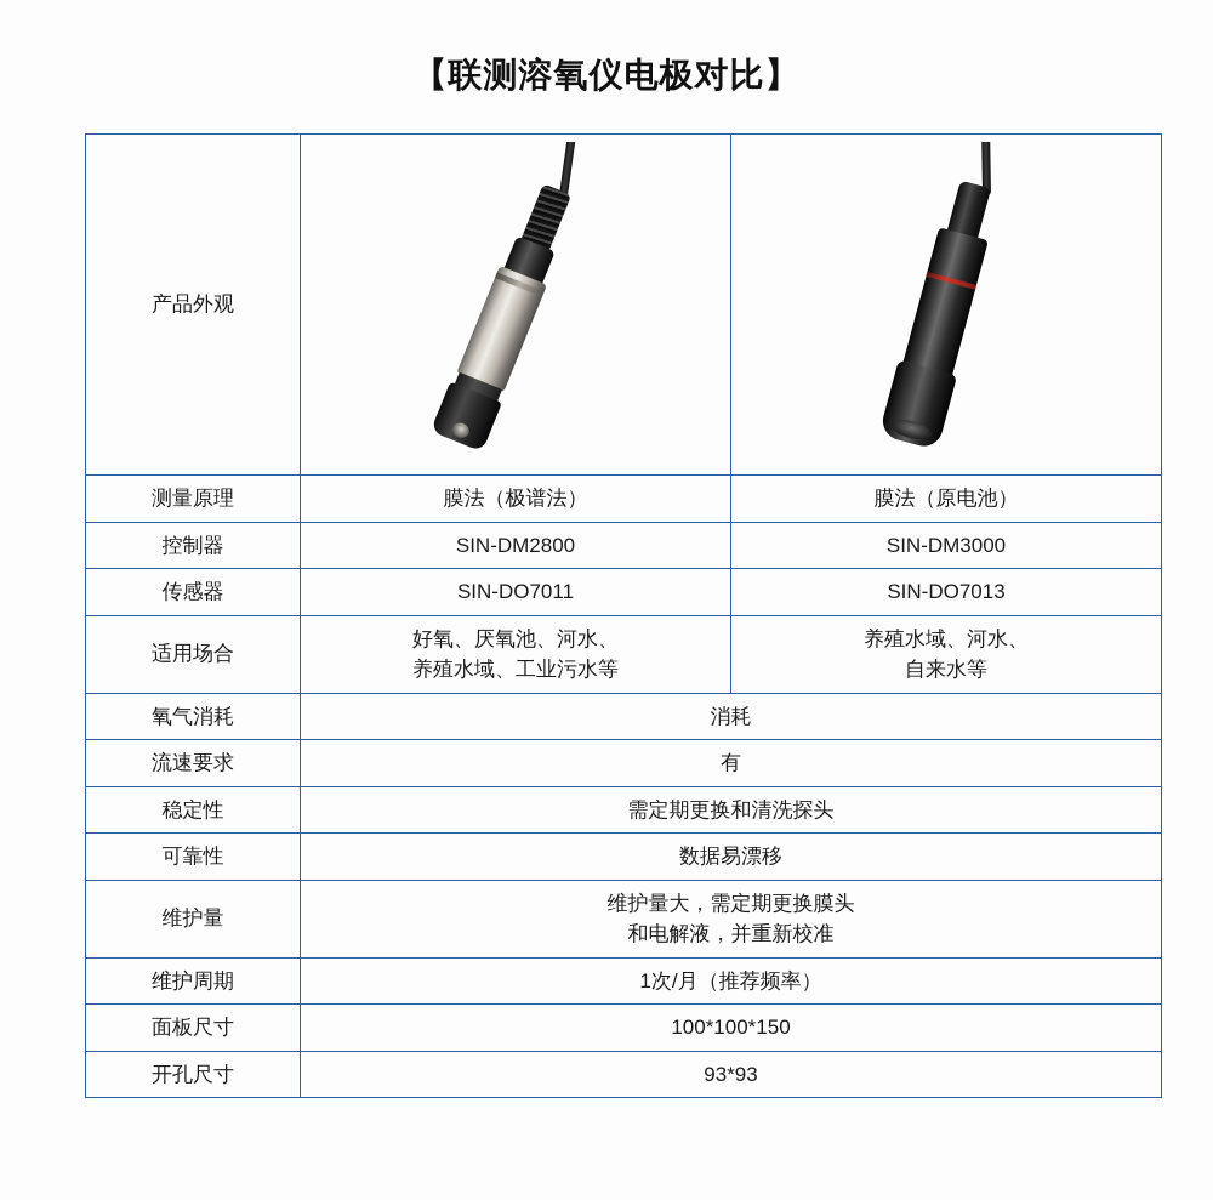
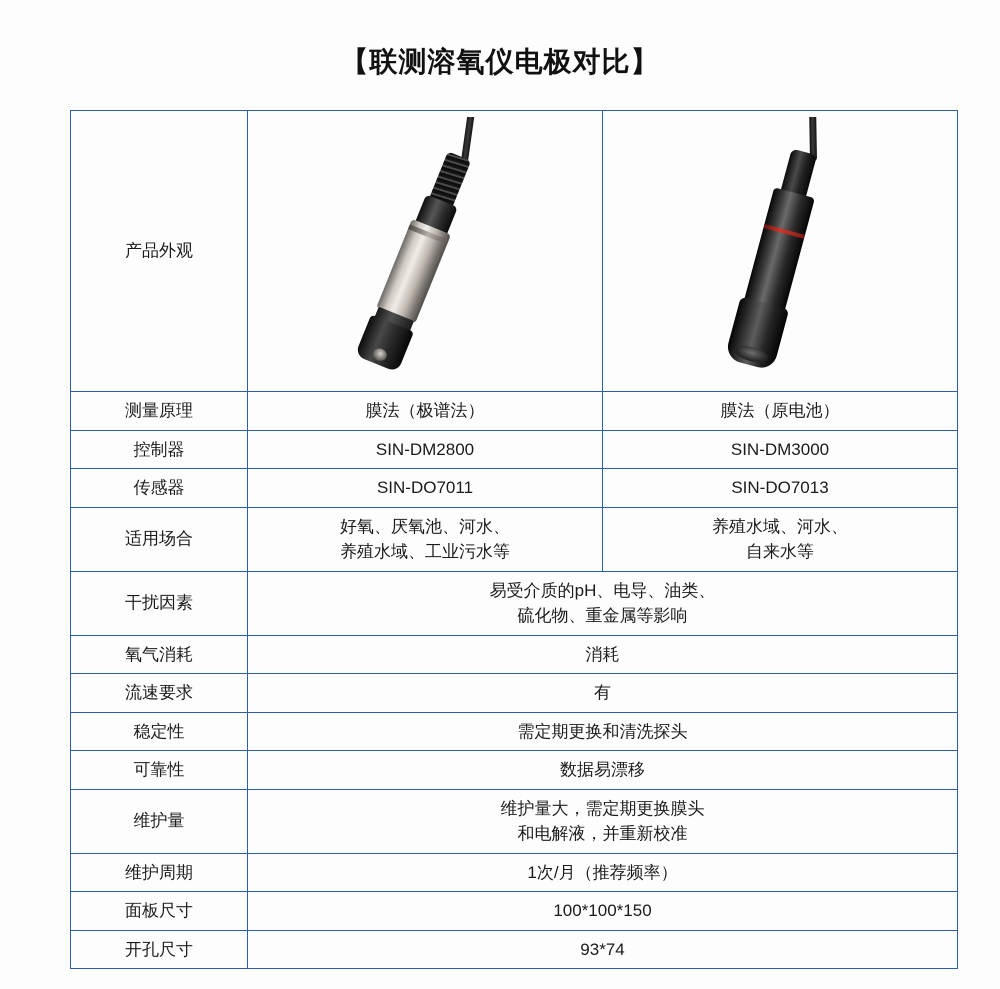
  【联测溶氧仪电极对比】
  产品外观
  测量原理	膜法（极谱法）	膜法（原电池）
  控制器	SIN-DM2800	SIN-DM3000
  传感器	SIN-DO7011	SIN-DO7013
  适用场合	好氧、厌氧池、河水、养殖水域、工业污水等	养殖水域、河水、自来水等
+ 干扰因素	易受介质的pH、电导、油类、硫化物、重金属等影响
  氧气消耗	消耗
  流速要求	有
  稳定性	需定期更换和清洗探头
  可靠性	数据易漂移
  维护量	维护量大，需定期更换膜头和电解液，并重新校准
  维护周期	1次/月（推荐频率）
  面板尺寸	100*100*150
- 开孔尺寸	93*93
+ 开孔尺寸	93*74
